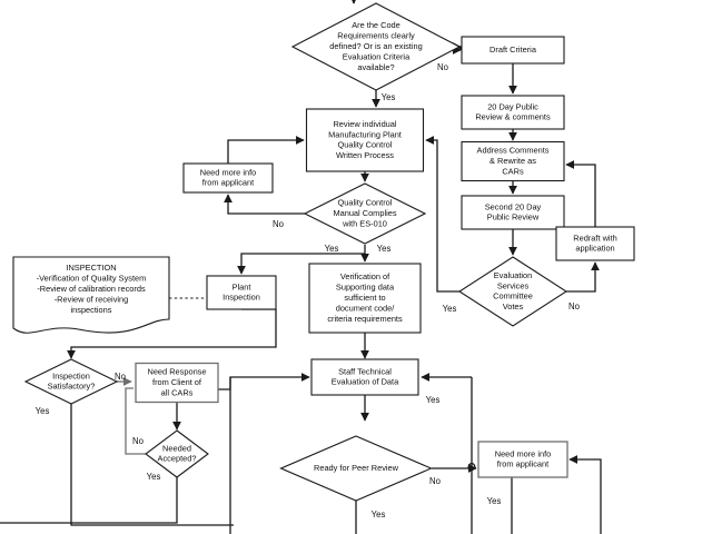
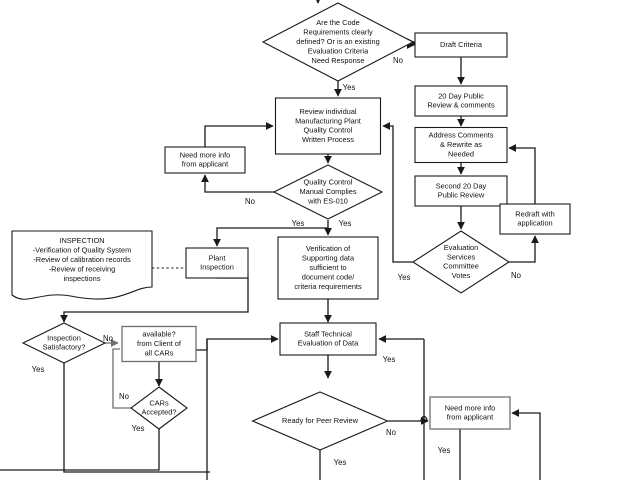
  Are the Code
  Requirements clearly
  defined? Or is an existing
  Evaluation Criteria
- available?
+ Need Response
  Draft Criteria
  20 Day Public
  Review & comments
  Address Comments
  & Rewrite as
- CARs
+ Needed
  Second 20 Day
  Public Review
  Redraft with
  application
  Evaluation
  Services
  Committee
  Votes
  Review individual
  Manufacturing Plant
  Quality Control
  Written Process
  Need more info
  from applicant
  Quality Control
  Manual Complies
  with ES-010
  INSPECTION
  -Verification of Quality System
  -Review of calibration records
  -Review of receiving
  inspections
  Plant
  Inspection
  Verification of
  Supporting data
  sufficient to
  document code/
  criteria requirements
  Inspection
  Satisfactory?
- Need Response
+ available?
  from Client of
  all CARs
- Needed
+ CARs
  Accepted?
  Staff Technical
  Evaluation of Data
  Ready for Peer Review
  Need more info
  from applicant
  No
  Yes
  No
  Yes
  Yes
  Yes
  No
  No
  Yes
  No
  Yes
  Yes
  No
  Yes
  Yes
